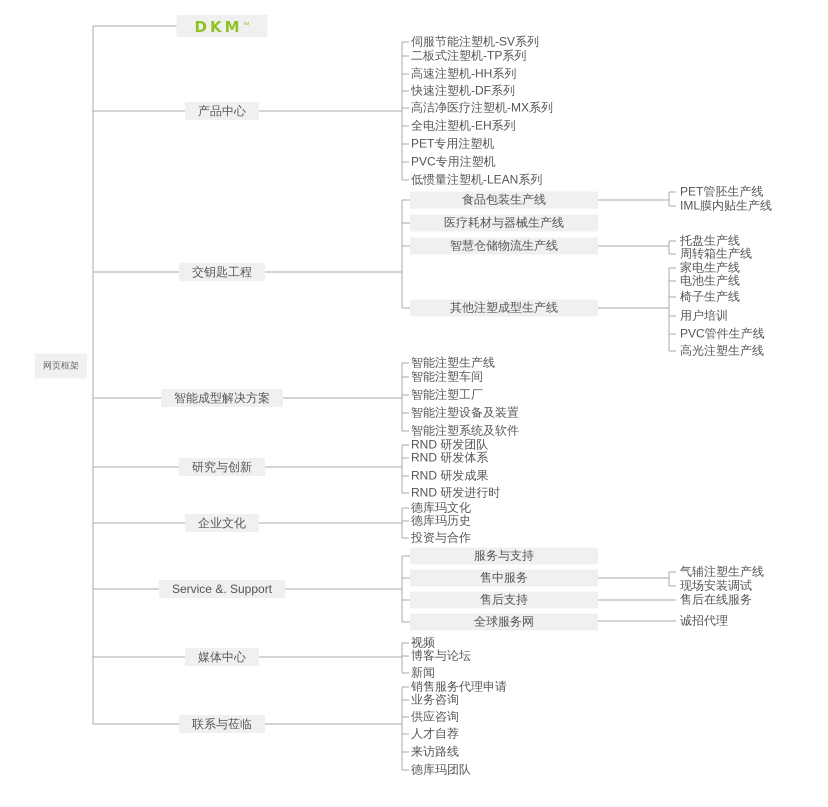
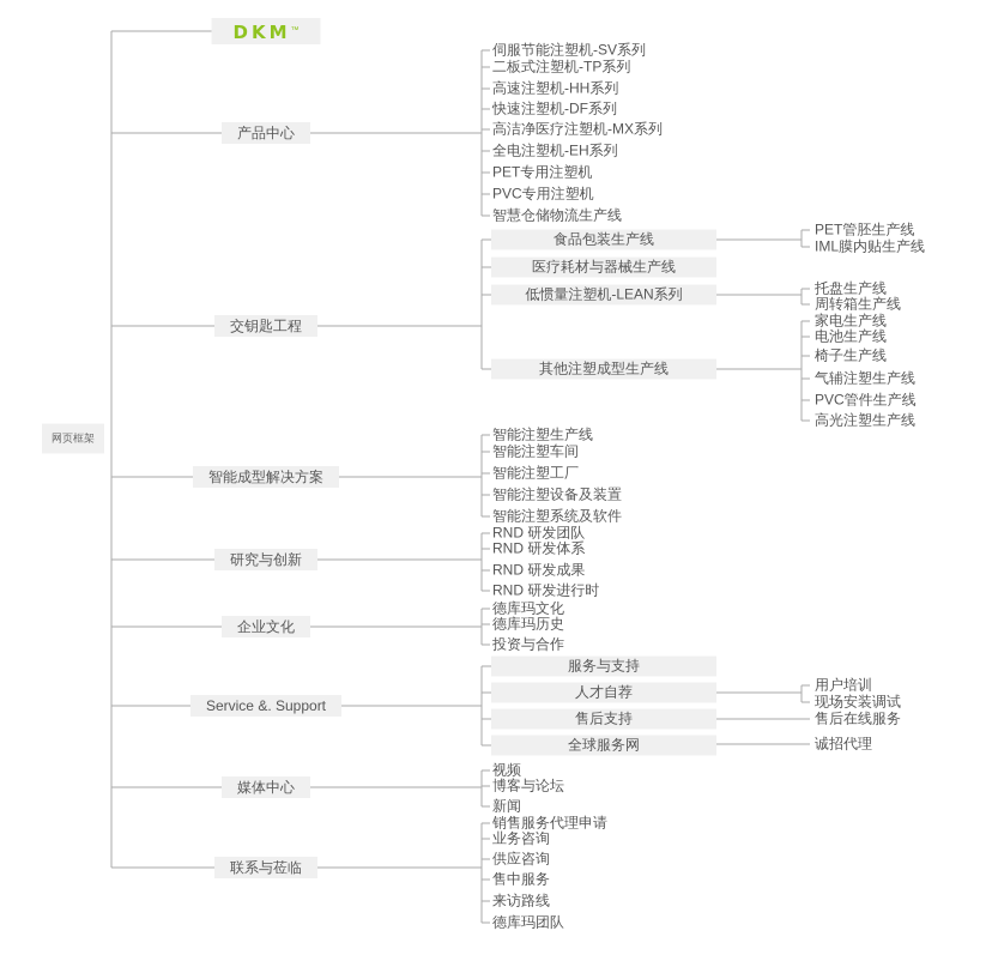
  网页框架
  DKM
  产品中心
  伺服节能注塑机-SV系列
  二板式注塑机-TP系列
  高速注塑机-HH系列
  快速注塑机-DF系列
  高洁净医疗注塑机-MX系列
  全电注塑机-EH系列
  PET专用注塑机
  PVC专用注塑机
- 低惯量注塑机-LEAN系列
+ 智慧仓储物流生产线
  交钥匙工程
  食品包装生产线
  PET管胚生产线
  IML膜内贴生产线
  医疗耗材与器械生产线
- 智慧仓储物流生产线
+ 低惯量注塑机-LEAN系列
  托盘生产线
  周转箱生产线
  其他注塑成型生产线
  家电生产线
  电池生产线
  椅子生产线
- 用户培训
+ 气辅注塑生产线
  PVC管件生产线
  高光注塑生产线
  智能成型解决方案
  智能注塑生产线
  智能注塑车间
  智能注塑工厂
  智能注塑设备及装置
  智能注塑系统及软件
  研究与创新
  RND 研发团队
  RND 研发体系
  RND 研发成果
  RND 研发进行时
  企业文化
  德库玛文化
  德库玛历史
  投资与合作
  Service &. Support
  服务与支持
- 售中服务
+ 人才自荐
- 气辅注塑生产线
+ 用户培训
  现场安装调试
  售后支持
  售后在线服务
  全球服务网
  诚招代理
  媒体中心
  视频
  博客与论坛
  新闻
  联系与莅临
  销售服务代理申请
  业务咨询
  供应咨询
- 人才自荐
+ 售中服务
  来访路线
  德库玛团队
